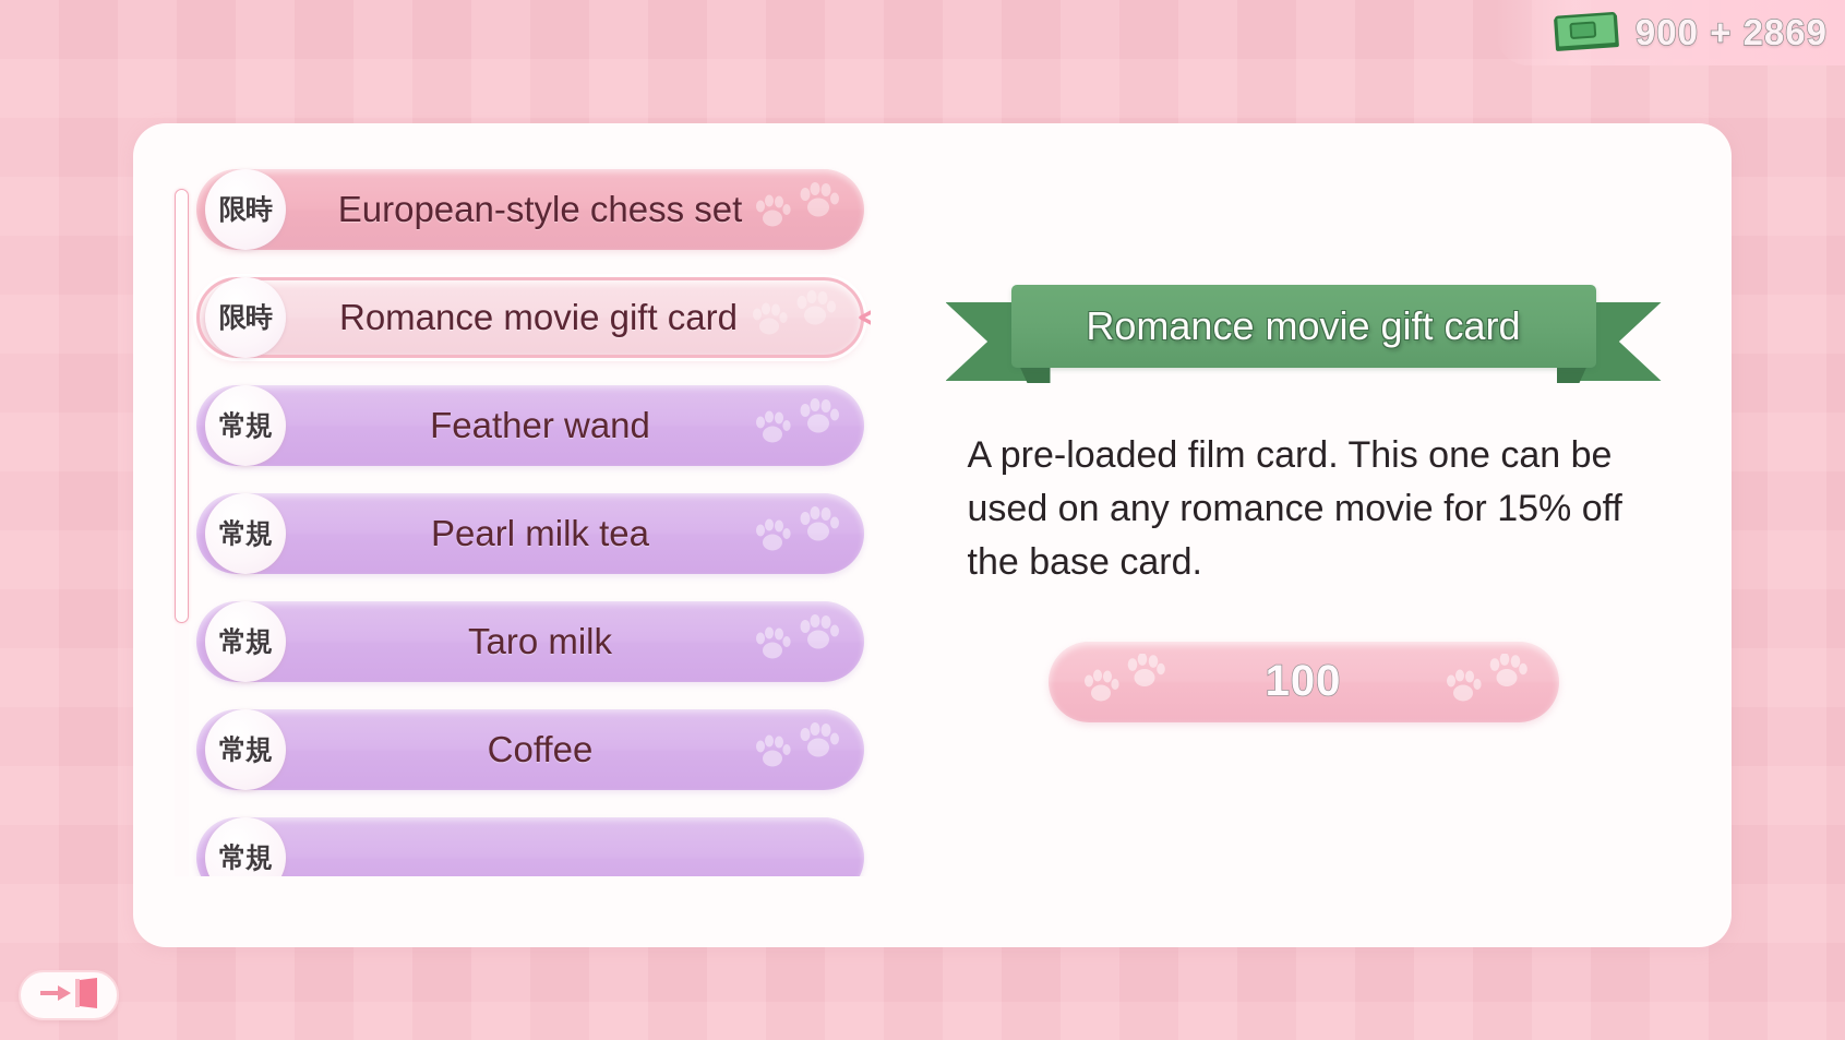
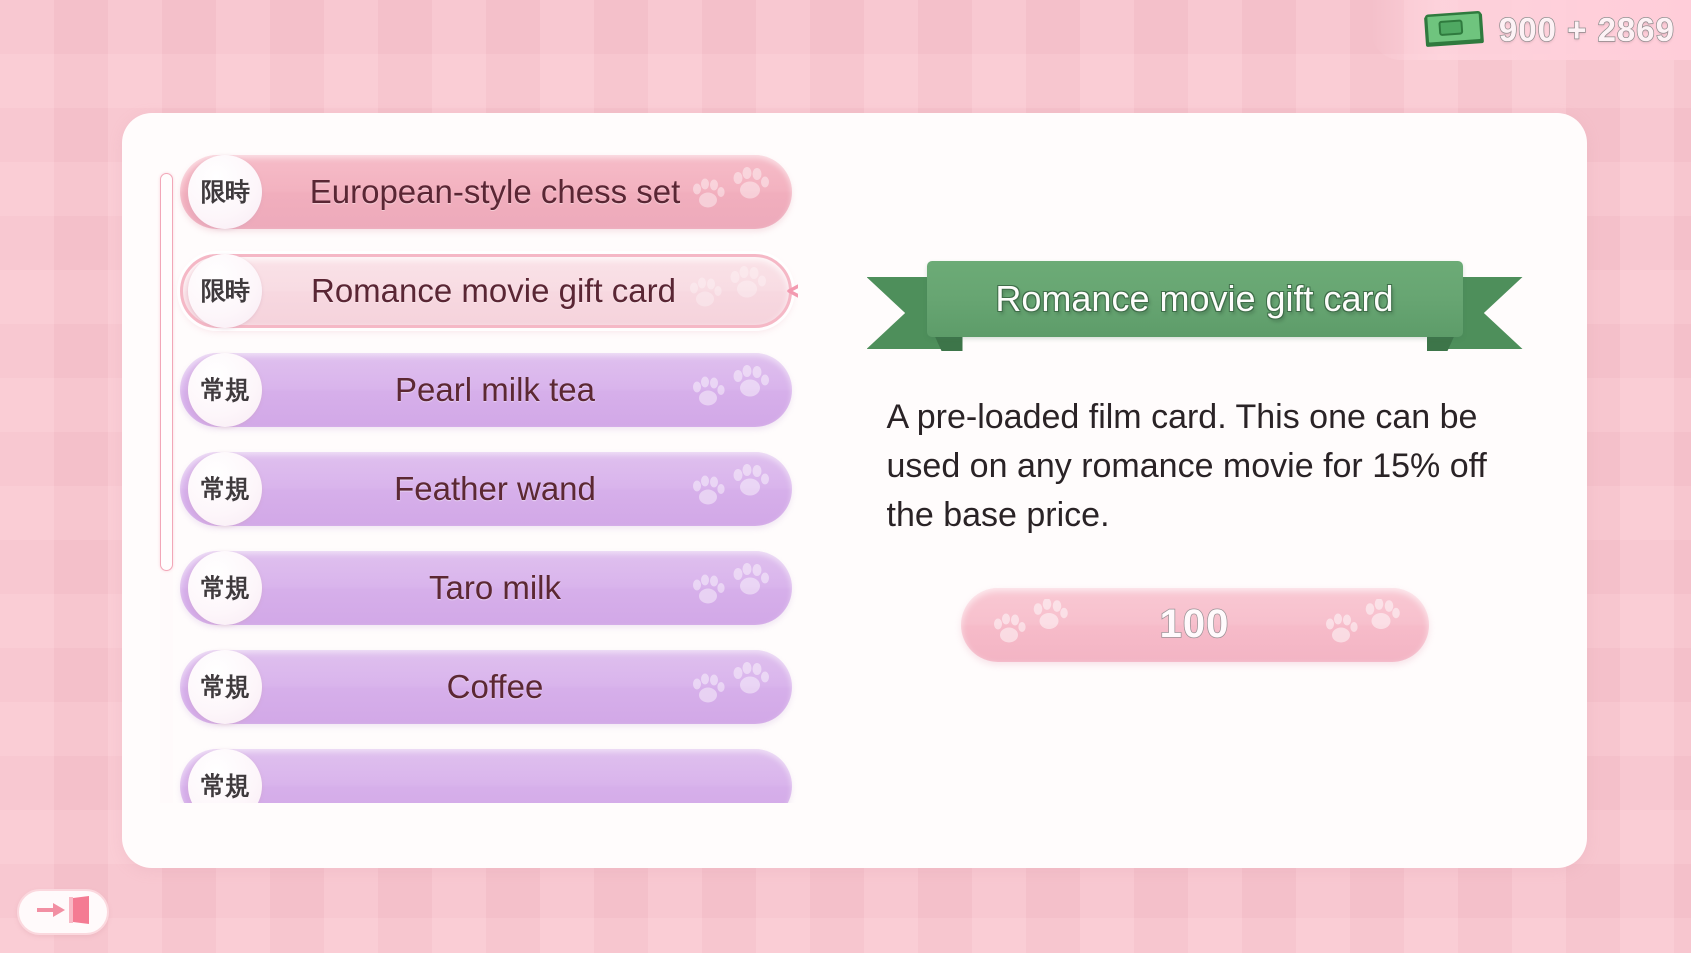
  900 + 2869
  限時
  European-style chess set
  限時
  Romance movie gift card
  常規
- Feather wand
+ Pearl milk tea
  常規
- Pearl milk tea
+ Feather wand
  常規
  Taro milk
  常規
  Coffee
  常規
  Romance movie gift card
- A pre-loaded film card. This one can be used on any romance movie for 15% off the base card.
+ A pre-loaded film card. This one can be used on any romance movie for 15% off the base price.
  100
